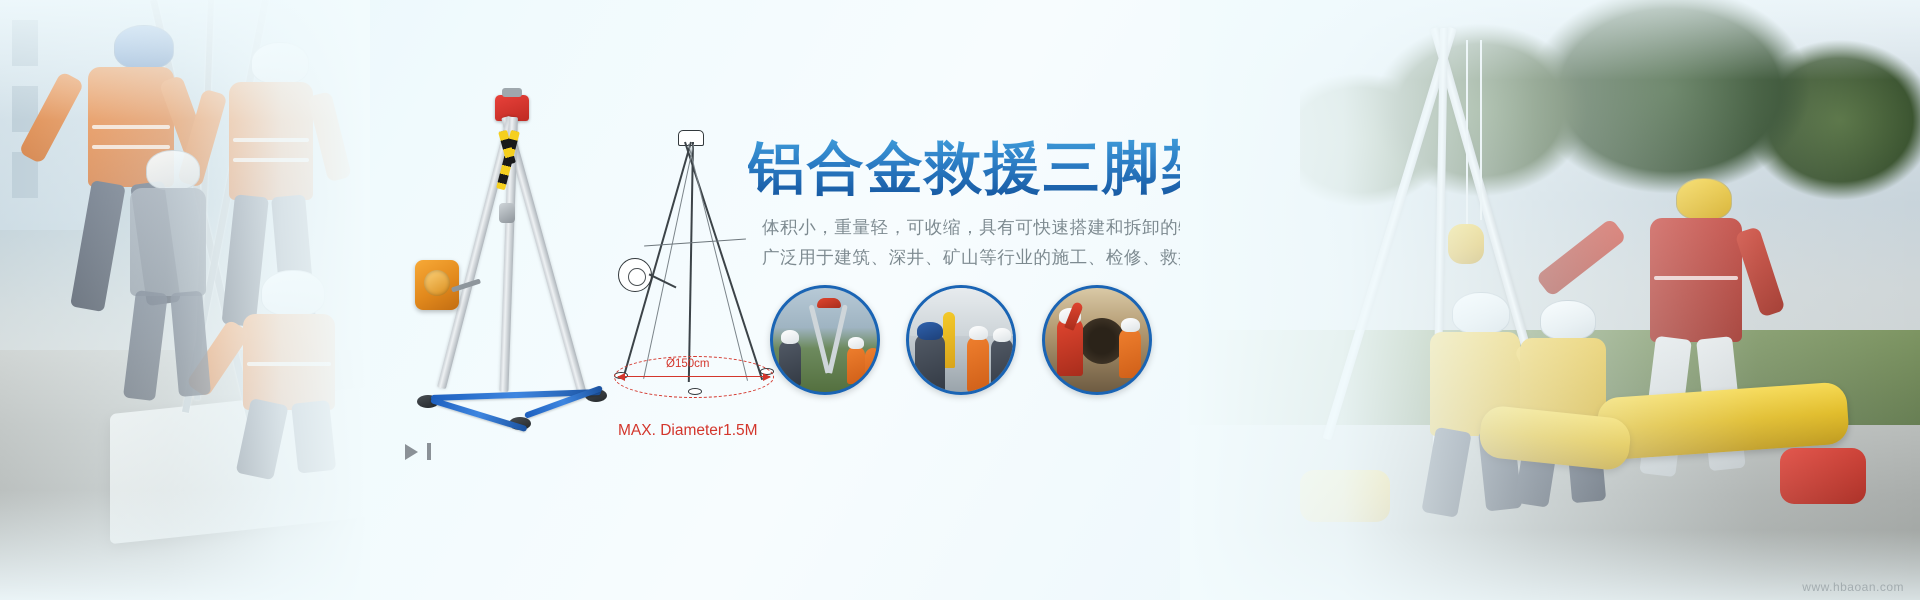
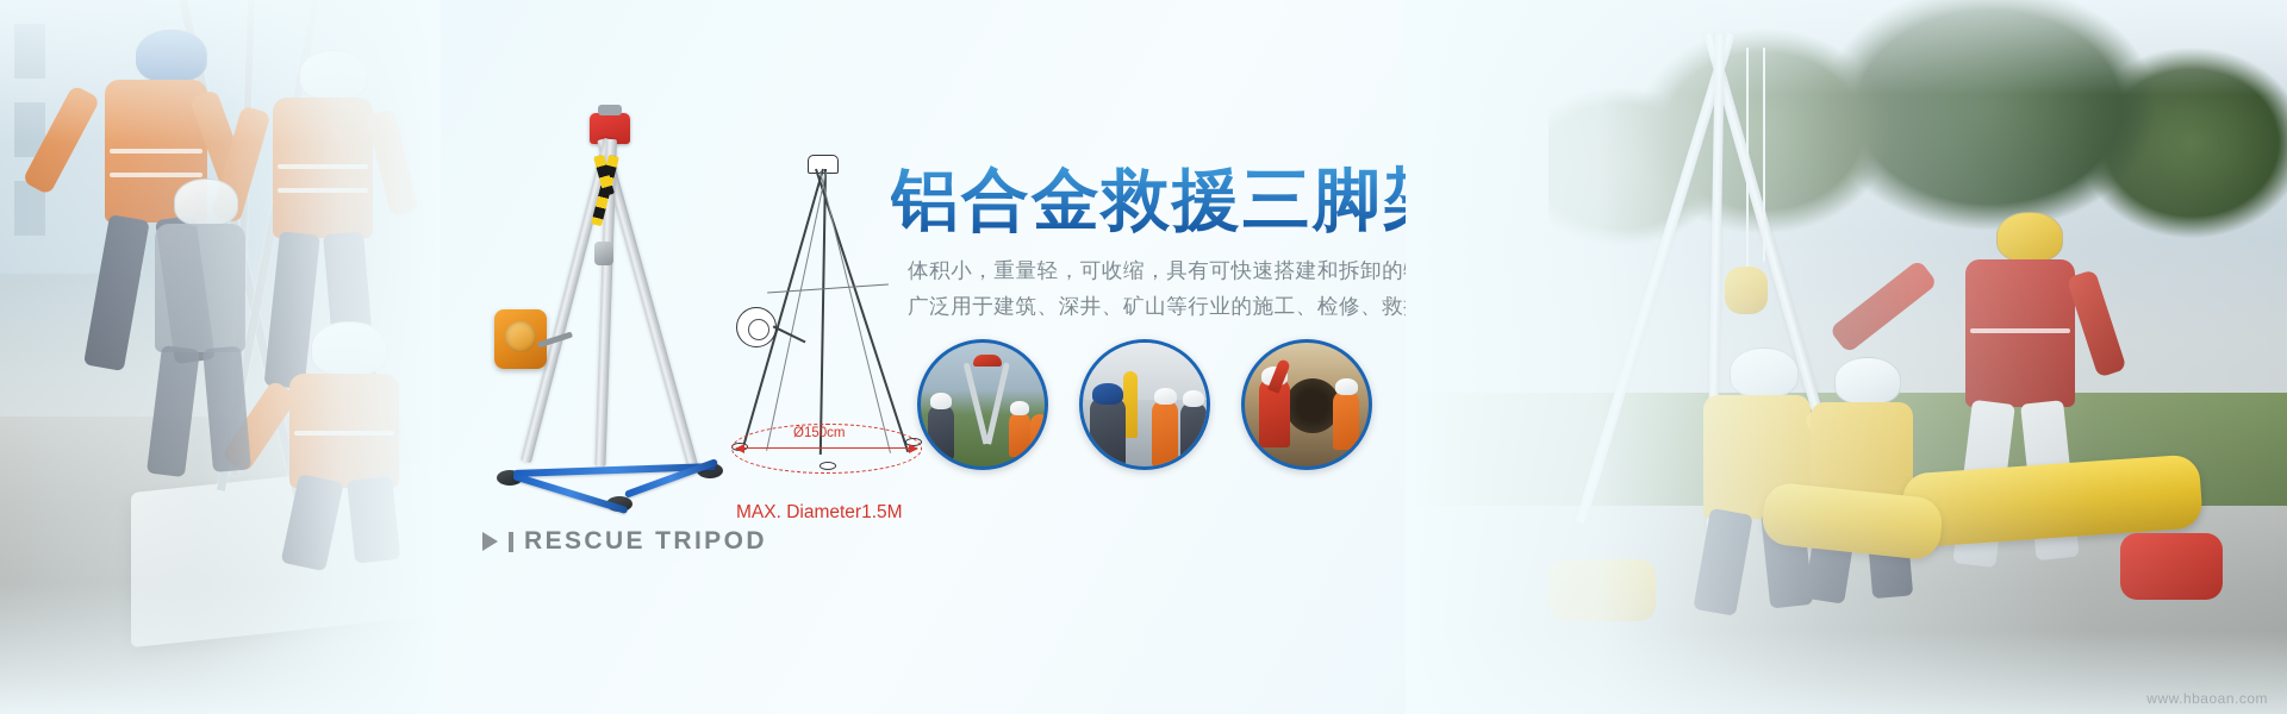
+ RESCUE TRIPOD
  Ø150cm
  MAX. Diameter1.5M
  铝合金救援三脚
  体积小，重量轻，可收缩，具有可快速搭建和拆卸的
  广泛用于建筑、深井、矿山等行业的施工、检修、救
  www.hbaoan.com
